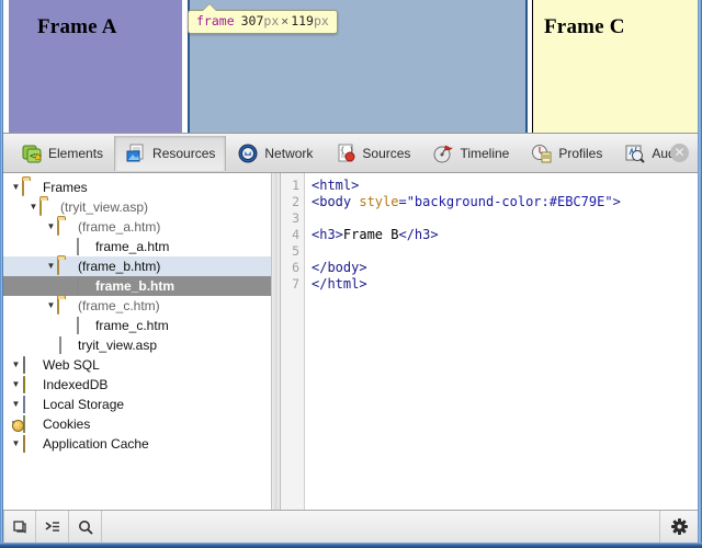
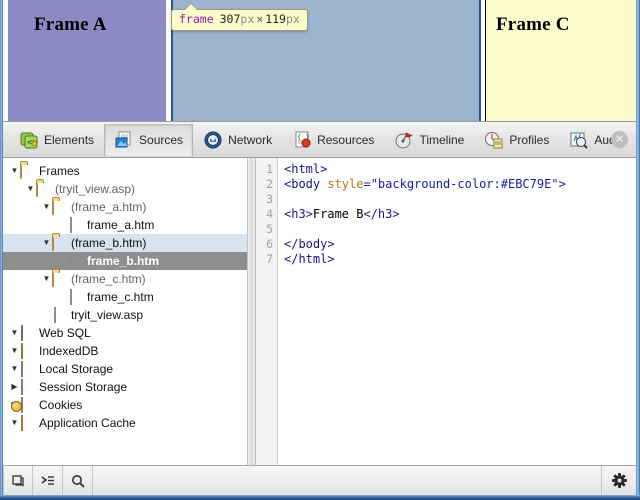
  Frame A
  Frame C
  frame 307px × 119px
  Elements
- Resources
+ Sources
  Network
  { }
- Sources
+ Resources
  Timeline
  Profiles
  ✕
  ▼
  Frames
  ▼
  (tryit_view.asp)
  ▼
  (frame_a.htm)
  frame_a.htm
  ▼
  (frame_b.htm)
  frame_b.htm
  ▼
  (frame_c.htm)
  frame_c.htm
  tryit_view.asp
  ▼
  Web SQL
  ▼
  IndexedDB
  ▼
  Local Storage
+ ▶
+ Session Storage
  Cookies
  ▼
  Application Cache
  1
  2
  3
  4
  5
  6
  7
  <html>
  <body style="background-color:#EBC79E">
  <h3>Frame B</h3>
  </body>
  </html>
